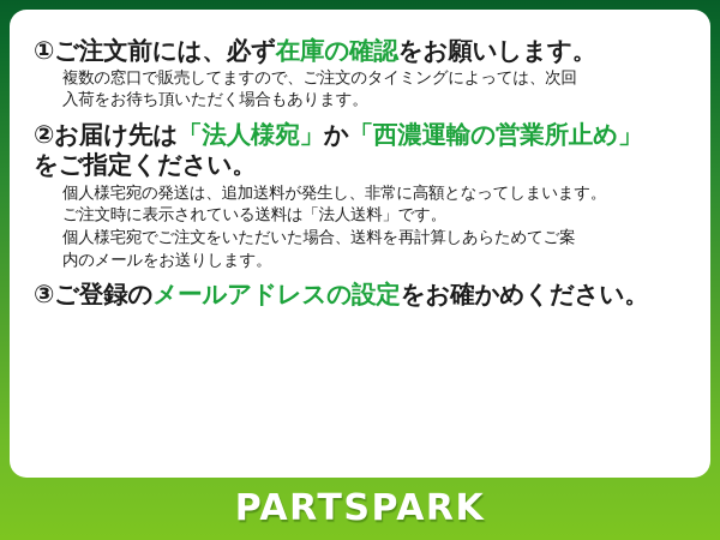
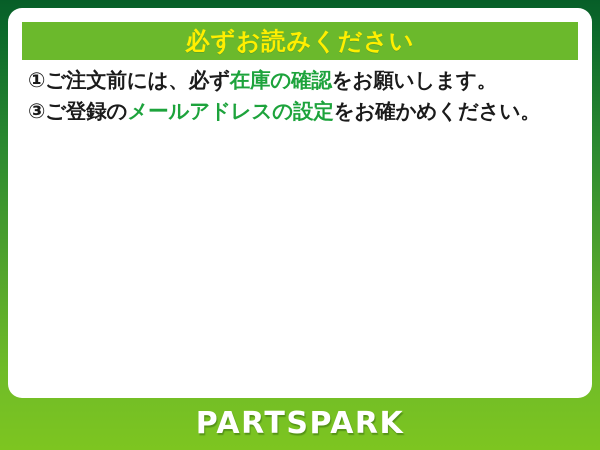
+ 必ずお読みください
  ①ご注文前には、必ず在庫の確認をお願いします。
- 複数の窓口で販売してますので、ご注文のタイミングによっては、次回
- 入荷をお待ち頂いただく場合もあります。
- ②お届け先は「法人様宛」か「西濃運輸の営業所止め」
- をご指定ください。
- 個人様宅宛の発送は、追加送料が発生し、非常に高額となってしまいます。
- ご注文時に表示されている送料は「法人送料」です。
- 個人様宅宛でご注文をいただいた場合、送料を再計算しあらためてご案
- 内のメールをお送りします。
  ③ご登録のメールアドレスの設定をお確かめください。
  PARTSPARK
